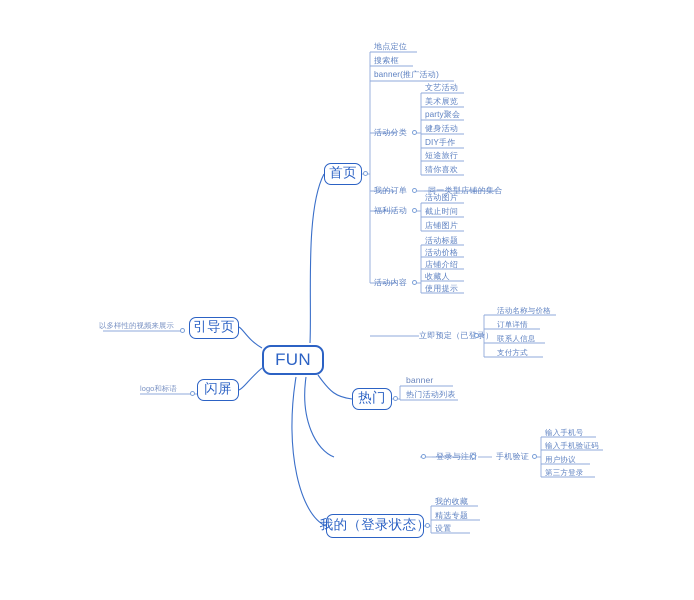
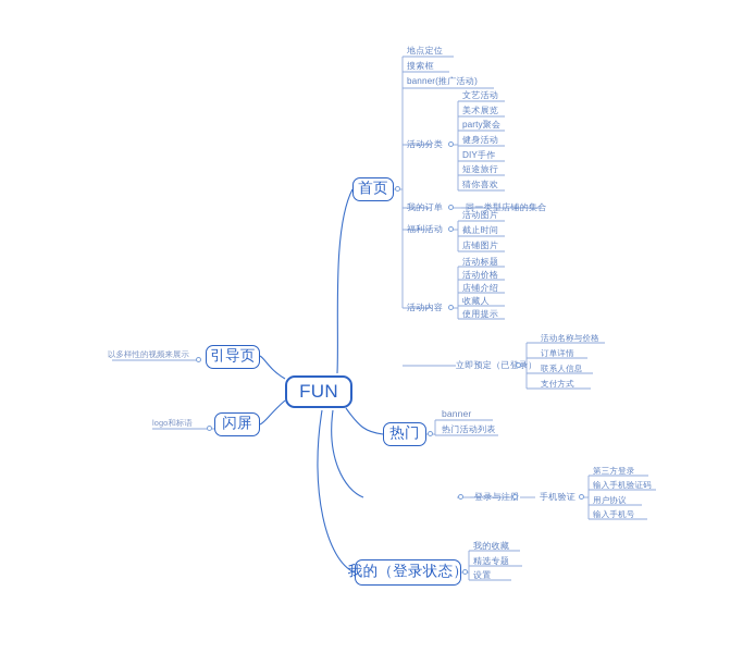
  FUN
  引导页
  以多样性的视频来展示
  闪屏
  logo和标语
  首页
  地点定位
  搜索框
  banner(推广活动)
  活动分类
  文艺活动
  美术展览
  party聚会
  健身活动
  DIY手作
  短途旅行
  猜你喜欢
  我的订单
  同一类型店铺的集合
  福利活动
  活动图片
  截止时间
  店铺图片
  活动内容
  活动标题
  活动价格
  店铺介绍
  收藏人
  使用提示
  立即预定（已登录）
  活动名称与价格
  订单详情
  联系人信息
  支付方式
  热门
  banner
  热门活动列表
  登录与注
  手机验证
- 输入手机号
+ 第三方登录
  输入手机验证码
  用户协议
- 第三方登录
+ 输入手机号
  我的（登录状态）
  我的收藏
  精选专题
  设置
